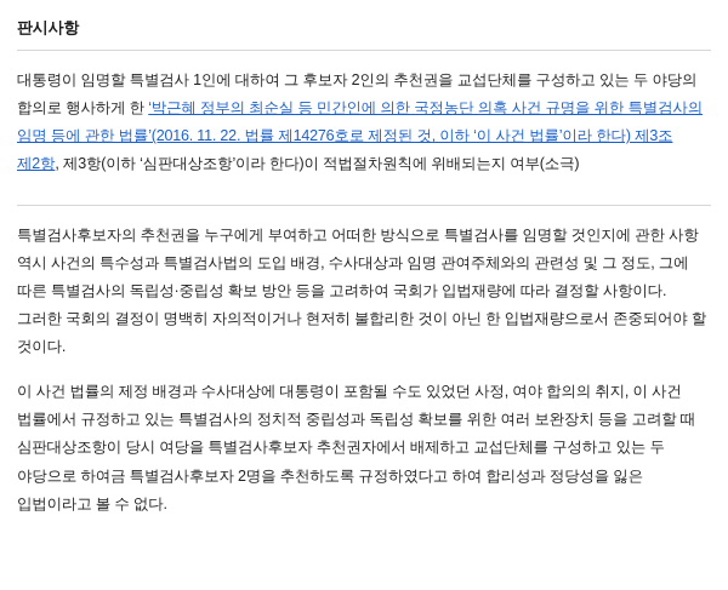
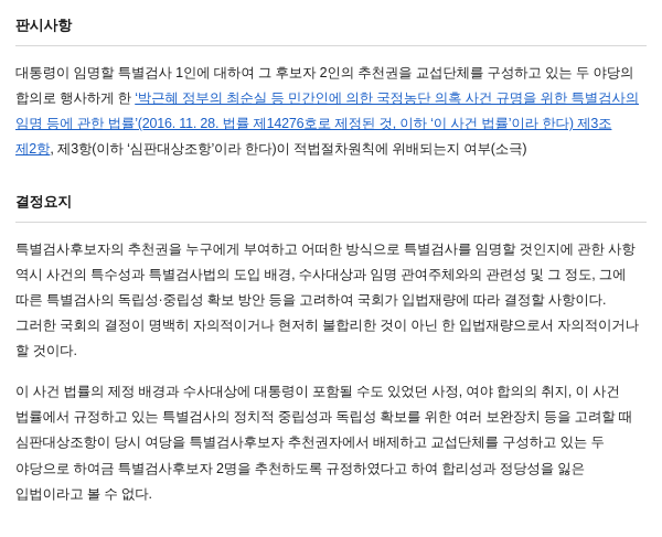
  판시사항
- 대통령이 임명할 특별검사 1인에 대하여 그 후보자 2인의 추천권을 교섭단체를 구성하고 있는 두 야당의 합의로 행사하게 한 ‘박근혜 정부의 최순실 등 민간인에 의한 국정농단 의혹 사건 규명을 위한 특별검사의 임명 등에 관한 법률’(2016. 11. 22. 법률 제14276호로 제정된 것, 이하 ‘이 사건 법률’이라 한다) 제3조 제2항, 제3항(이하 ‘심판대상조항’이라 한다)이 적법절차원칙에 위배되는지 여부(소극)
+ 대통령이 임명할 특별검사 1인에 대하여 그 후보자 2인의 추천권을 교섭단체를 구성하고 있는 두 야당의 합의로 행사하게 한 ‘박근혜 정부의 최순실 등 민간인에 의한 국정농단 의혹 사건 규명을 위한 특별검사의 임명 등에 관한 법률’(2016. 11. 28. 법률 제14276호로 제정된 것, 이하 ‘이 사건 법률’이라 한다) 제3조 제2항, 제3항(이하 ‘심판대상조항’이라 한다)이 적법절차원칙에 위배되는지 여부(소극)
+ 결정요지
- 특별검사후보자의 추천권을 누구에게 부여하고 어떠한 방식으로 특별검사를 임명할 것인지에 관한 사항 역시 사건의 특수성과 특별검사법의 도입 배경, 수사대상과 임명 관여주체와의 관련성 및 그 정도, 그에 따른 특별검사의 독립성·중립성 확보 방안 등을 고려하여 국회가 입법재량에 따라 결정할 사항이다. 그러한 국회의 결정이 명백히 자의적이거나 현저히 불합리한 것이 아닌 한 입법재량으로서 존중되어야 할 것이다.
+ 특별검사후보자의 추천권을 누구에게 부여하고 어떠한 방식으로 특별검사를 임명할 것인지에 관한 사항 역시 사건의 특수성과 특별검사법의 도입 배경, 수사대상과 임명 관여주체와의 관련성 및 그 정도, 그에 따른 특별검사의 독립성·중립성 확보 방안 등을 고려하여 국회가 입법재량에 따라 결정할 사항이다. 그러한 국회의 결정이 명백히 자의적이거나 현저히 불합리한 것이 아닌 한 입법재량으로서 자의적이거나 할 것이다.
  이 사건 법률의 제정 배경과 수사대상에 대통령이 포함될 수도 있었던 사정, 여야 합의의 취지, 이 사건 법률에서 규정하고 있는 특별검사의 정치적 중립성과 독립성 확보를 위한 여러 보완장치 등을 고려할 때 심판대상조항이 당시 여당을 특별검사후보자 추천권자에서 배제하고 교섭단체를 구성하고 있는 두 야당으로 하여금 특별검사후보자 2명을 추천하도록 규정하였다고 하여 합리성과 정당성을 잃은 입법이라고 볼 수 없다.
